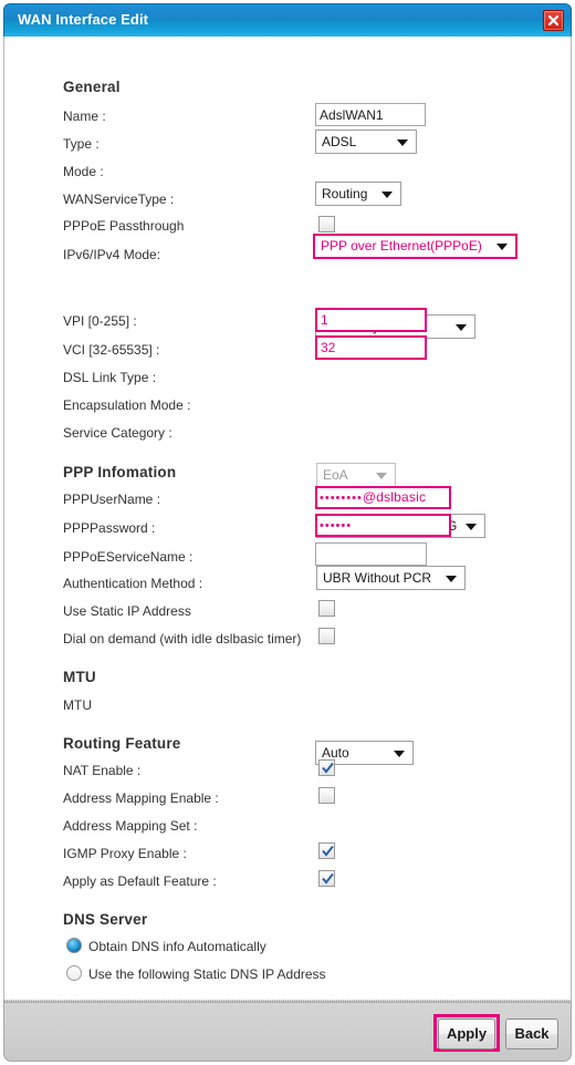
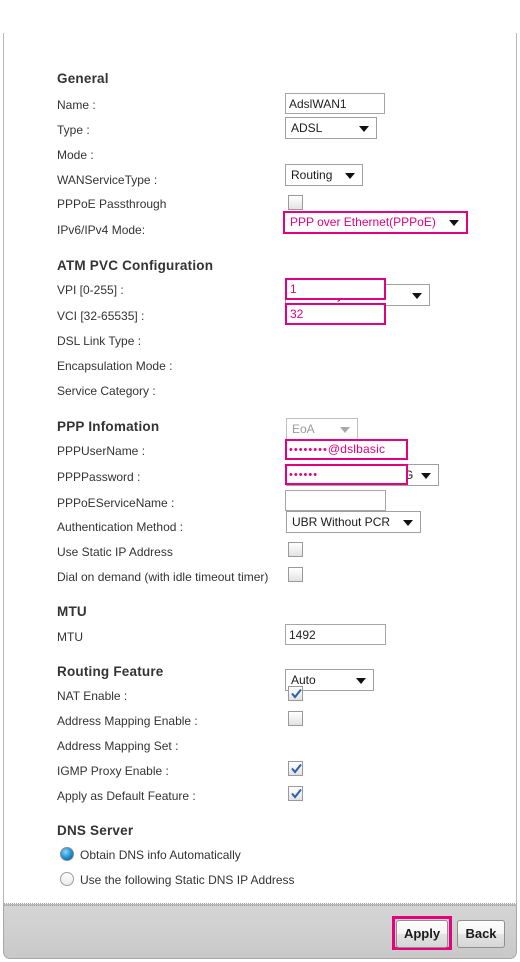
- WAN Interface Edit
  General
  Name :
  AdslWAN1
  Type :
  ADSL
  Mode :
  Routing
  WANServiceType :
  PPP over Ethernet(PPPoE)
  PPPoE Passthrough
  IPv6/IPv4 Mode:
+ ATM PVC Configuration
  VPI [0-255] :
  1
  VCI [32-65535] :
  32
  DSL Link Type :
  EoA
  Encapsulation Mode :
  Service Category :
  UBR Without PCR
  PPP Infomation
  PPPUserName :
  ••••••••@dslbasic
  PPPPassword :
  ••••••
  PPPoEServiceName :
  Authentication Method :
  Auto
  Use Static IP Address
- Dial on demand (with idle dslbasic timer)
+ Dial on demand (with idle timeout timer)
  MTU
  MTU
+ 1492
  Routing Feature
  NAT Enable :
  Address Mapping Enable :
  Address Mapping Set :
  IGMP Proxy Enable :
  Apply as Default Feature :
  DNS Server
  Obtain DNS info Automatically
  Use the following Static DNS IP Address
  Apply
  Back
